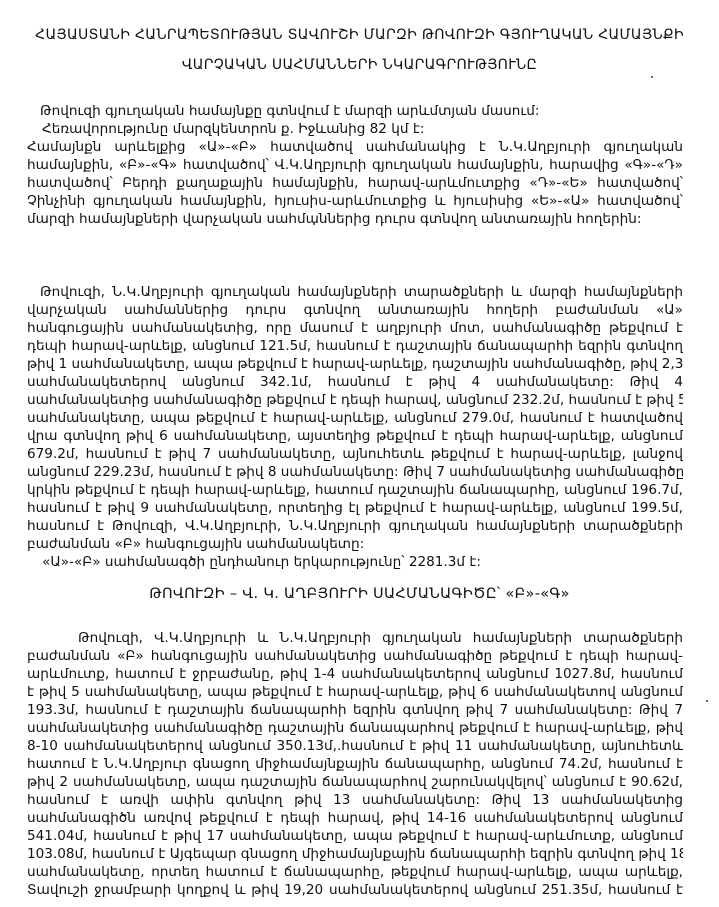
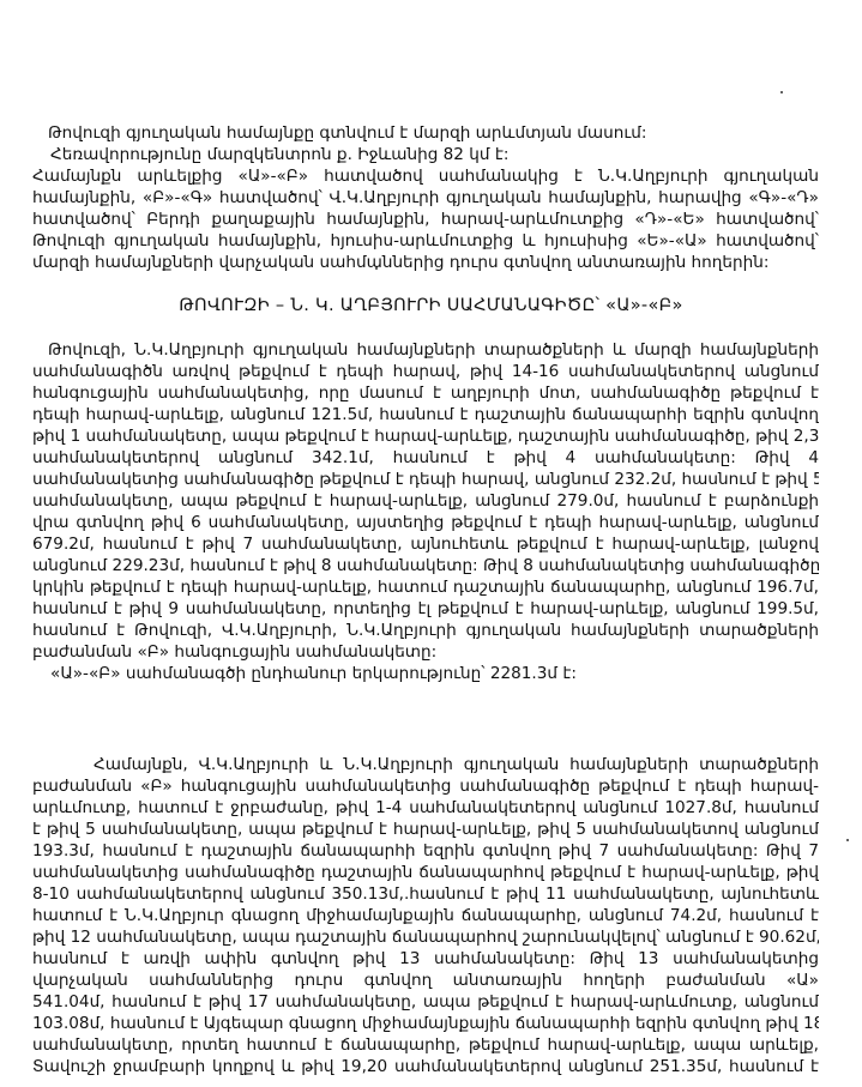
- ՀԱՅԱՍՏԱՆԻ ՀԱՆՐԱՊԵՏՈՒԹՅԱՆ ՏԱՎՈՒՇԻ ՄԱՐԶԻ ԹՈՎՈՒԶԻ ԳՅՈՒՂԱԿԱՆ ՀԱՄԱՅՆՔԻ
- ՎԱՐՉԱԿԱՆ ՍԱՀՄԱՆՆԵՐԻ ՆԿԱՐԱԳՐՈՒԹՅՈՒՆԸ
  Թովուզի գյուղական համայնքը գտնվում է մարզի արևմտյան մասում:
  Հեռավորությունը մարզկենտրոն ք. Իջևանից 82 կմ է:
  Համայնքն արևելքից «Ա»-«Բ» հատվածով սահմանակից է Ն.Կ.Աղբյուրի գյուղական
  համայնքին, «Բ»-«Գ» հատվածով՝ Վ.Կ.Աղբյուրի գյուղական համայնքին, հարավից «Գ»-«Դ»
  հատվածով՝ Բերդի քաղաքային համայնքին, հարավ-արևմուտքից «Դ»-«Ե» հատվածով՝
- Չինչինի գյուղական համայնքին, հյուսիս-արևմուտքից և հյուսիսից «Ե»-«Ա» հատվածով՝
+ Թովուզի գյուղական համայնքին, հյուսիս-արևմուտքից և հյուսիսից «Ե»-«Ա» հատվածով՝
  մարզի համայնքների վարչական սահմաններից դուրս գտնվող անտառային հողերին:
+ ԹՈՎՈՒԶԻ – Ն. Կ. ԱՂԲՅՈՒՐԻ ՍԱՀՄԱՆԱԳԻԾԸ՝ «Ա»-«Բ»
  Թովուզի, Ն.Կ.Աղբյուրի գյուղական համայնքների տարածքների և մարզի համայնքների
- վարչական սահմաններից դուրս գտնվող անտառային հողերի բաժանման «Ա»
+ սահմանագիծն առվով թեքվում է դեպի հարավ, թիվ 14-16 սահմանակետերով անցնում
  հանգուցային սահմանակետից, որը մասում է աղբյուրի մոտ, սահմանագիծը թեքվում է
  դեպի հարավ-արևելք, անցնում 121.5մ, հասնում է դաշտային ճանապարհի եզրին գտնվող
  թիվ 1 սահմանակետը, ապա թեքվում է հարավ-արևելք, դաշտային սահմանագիծը, թիվ 2,3
  սահմանակետերով անցնում 342.1մ, հասնում է թիվ 4 սահմանակետը: Թիվ 4
  սահմանակետից սահմանագիծը թեքվում է դեպի հարավ, անցնում 232.2մ, հասնում է թիվ 5
- սահմանակետը, ապա թեքվում է հարավ-արևելք, անցնում 279.0մ, հասնում է հատվածով
+ սահմանակետը, ապա թեքվում է հարավ-արևելք, անցնում 279.0մ, հասնում է բարձունքի
  վրա գտնվող թիվ 6 սահմանակետը, այստեղից թեքվում է դեպի հարավ-արևելք, անցնում
  679.2մ, հասնում է թիվ 7 սահմանակետը, այնուհետև թեքվում է հարավ-արևելք, լանջով
- անցնում 229.23մ, հասնում է թիվ 8 սահմանակետը: Թիվ 7 սահմանակետից սահմանագիծը
+ անցնում 229.23մ, հասնում է թիվ 8 սահմանակետը: Թիվ 8 սահմանակետից սահմանագիծը
  կրկին թեքվում է դեպի հարավ-արևելք, հատում դաշտային ճանապարհը, անցնում 196.7մ,
  հասնում է թիվ 9 սահմանակետը, որտեղից էլ թեքվում է հարավ-արևելք, անցնում 199.5մ,
  հասնում է Թովուզի, Վ.Կ.Աղբյուրի, Ն.Կ.Աղբյուրի գյուղական համայնքների տարածքների
  բաժանման «Բ» հանգուցային սահմանակետը:
  «Ա»-«Բ» սահմանագծի ընդհանուր երկարությունը՝ 2281.3մ է:
- ԹՈՎՈՒԶԻ – Վ. Կ. ԱՂԲՅՈՒՐԻ ՍԱՀՄԱՆԱԳԻԾԸ՝ «Բ»-«Գ»
- Թովուզի, Վ.Կ.Աղբյուրի և Ն.Կ.Աղբյուրի գյուղական համայնքների տարածքների
+ Համայնքն, Վ.Կ.Աղբյուրի և Ն.Կ.Աղբյուրի գյուղական համայնքների տարածքների
  բաժանման «Բ» հանգուցային սահմանակետից սահմանագիծը թեքվում է դեպի հարավ-
  արևմուտք, հատում է ջրբաժանը, թիվ 1-4 սահմանակետերով անցնում 1027.8մ, հասնում
- է թիվ 5 սահմանակետը, ապա թեքվում է հարավ-արևելք, թիվ 6 սահմանակետով անցնում
+ է թիվ 5 սահմանակետը, ապա թեքվում է հարավ-արևելք, թիվ 5 սահմանակետով անցնում
  193.3մ, հասնում է դաշտային ճանապարհի եզրին գտնվող թիվ 7 սահմանակետը: Թիվ 7
  սահմանակետից սահմանագիծը դաշտային ճանապարհով թեքվում է հարավ-արևելք, թիվ
  8-10 սահմանակետերով անցնում 350.13մ,.հասնում է թիվ 11 սահմանակետը, այնուհետև
  հատում է Ն.Կ.Աղբյուր գնացող միջհամայնքային ճանապարհը, անցնում 74.2մ, հասնում է
- թիվ 2 սահմանակետը, ապա դաշտային ճանապարհով շարունակվելով՝ անցնում է 90.62մ,
+ թիվ 12 սահմանակետը, ապա դաշտային ճանապարհով շարունակվելով՝ անցնում է 90.62մ,
  հասնում է առվի ափին գտնվող թիվ 13 սահմանակետը: Թիվ 13 սահմանակետից
- սահմանագիծն առվով թեքվում է դեպի հարավ, թիվ 14-16 սահմանակետերով անցնում
+ վարչական սահմաններից դուրս գտնվող անտառային հողերի բաժանման «Ա»
  541.04մ, հասնում է թիվ 17 սահմանակետը, ապա թեքվում է հարավ-արևմուտք, անցնում
  103.08մ, հասնում է Այգեպար գնացող միջհամայնքային ճանապարհի եզրին գտնվող թիվ 18
  սահմանակետը, որտեղ հատում է ճանապարհը, թեքվում հարավ-արևելք, ապա արևելք,
  Տավուշի ջրամբարի կողքով և թիվ 19,20 սահմանակետերով անցնում 251.35մ, հասնում է
